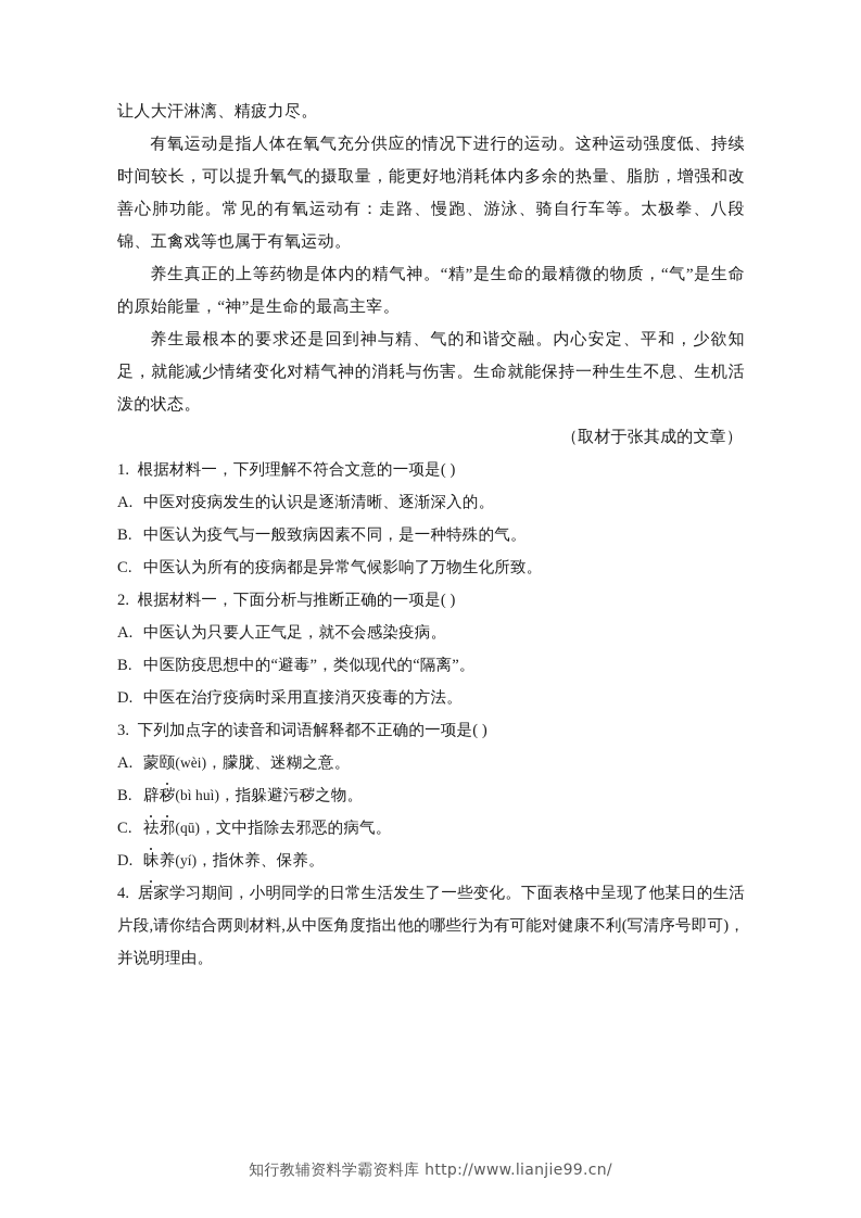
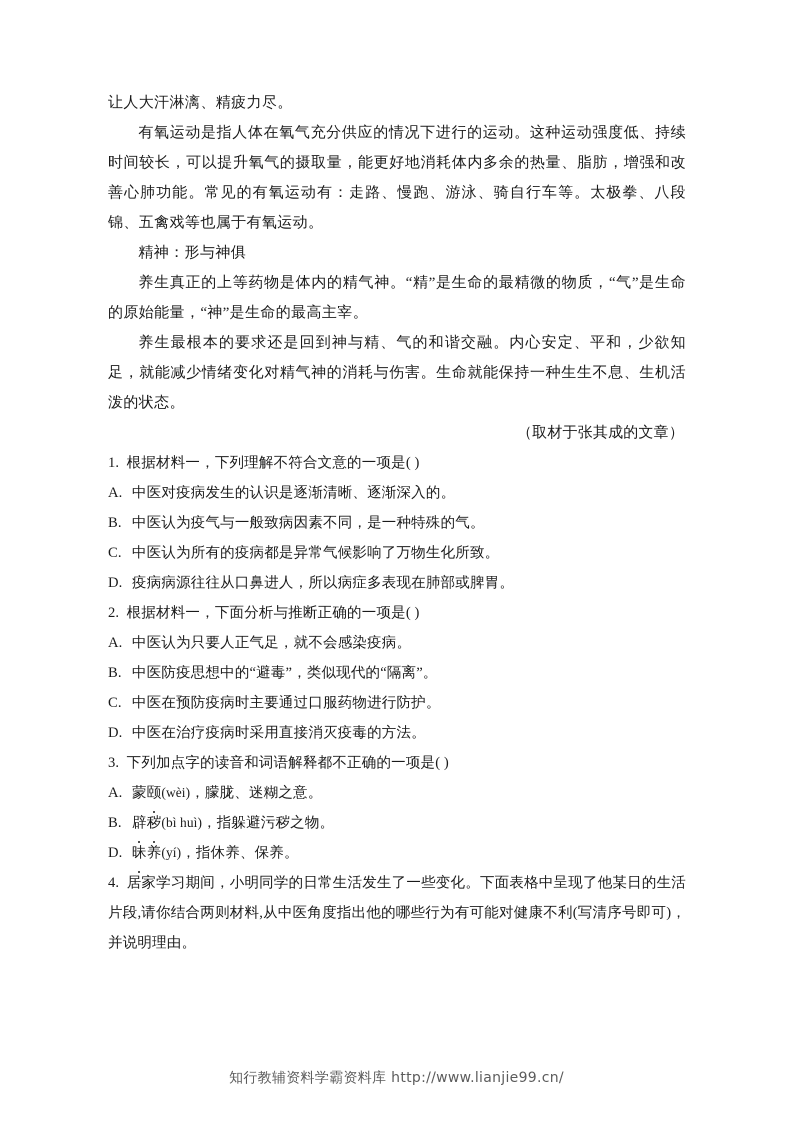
  让人大汗淋漓、精疲力尽。
  有氧运动是指人体在氧气充分供应的情况下进行的运动。这种运动强度低、持续时间较长，可以提升氧气的摄取量，能更好地消耗体内多余的热量、脂肪，增强和改善心肺功能。常见的有氧运动有：走路、慢跑、游泳、骑自行车等。太极拳、八段锦、五禽戏等也属于有氧运动。
+ 精神：形与神俱
  养生真正的上等药物是体内的精气神。“精”是生命的最精微的物质，“气”是生命的原始能量，“神”是生命的最高主宰。
  养生最根本的要求还是回到神与精、气的和谐交融。内心安定、平和，少欲知足，就能减少情绪变化对精气神的消耗与伤害。生命就能保持一种生生不息、生机活泼的状态。
  （取材于张其成的文章）
  1. 根据材料一，下列理解不符合文意的一项是( )
  A. 中医对疫病发生的认识是逐渐清晰、逐渐深入的。
  B. 中医认为疫气与一般致病因素不同，是一种特殊的气。
  C. 中医认为所有的疫病都是异常气候影响了万物生化所致。
+ D. 疫病病源往往从口鼻进人，所以病症多表现在肺部或脾胃。
  2. 根据材料一，下面分析与推断正确的一项是( )
  A. 中医认为只要人正气足，就不会感染疫病。
  B. 中医防疫思想中的“避毒”，类似现代的“隔离”。
+ C. 中医在预防疫病时主要通过口服药物进行防护。
  D. 中医在治疗疫病时采用直接消灭疫毒的方法。
  3. 下列加点字的读音和词语解释都不正确的一项是( )
  A. 蒙颐(wèi)，朦胧、迷糊之意。
  B. 辟秽(bì huì)，指躲避污秽之物。
- C. 祛邪(qū)，文中指除去邪恶的病气。
  D. 昧养(yí)，指休养、保养。
  4. 居家学习期间，小明同学的日常生活发生了一些变化。下面表格中呈现了他某日的生活片段,请你结合两则材料,从中医角度指出他的哪些行为有可能对健康不利(写清序号即可)，并说明理由。
  知行教辅资料学霸资料库 http://www.lianjie99.cn/
